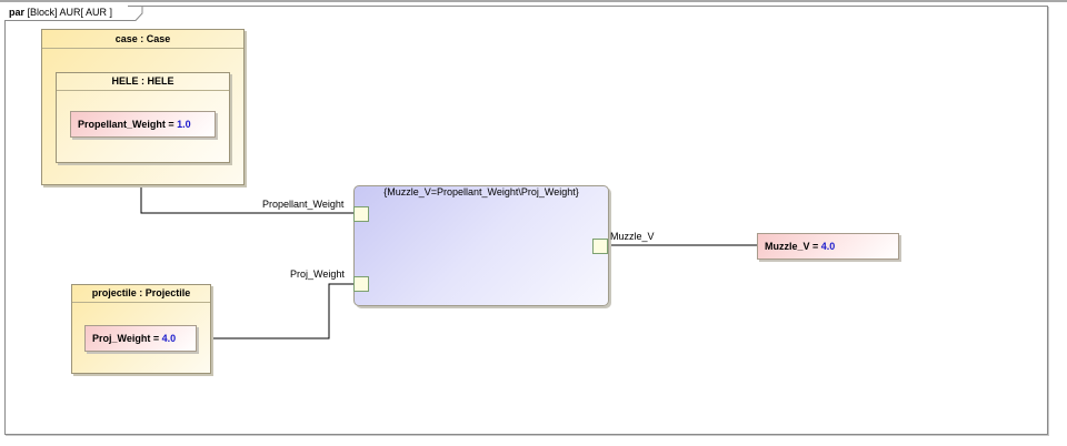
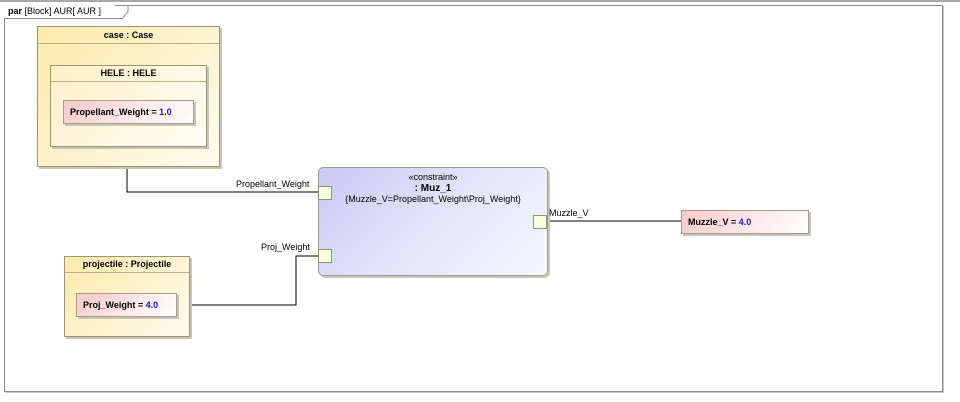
  par [Block] AUR[ AUR ]
  case : Case
  HELE : HELE
  Propellant_Weight = 1.0
  projectile : Projectile
  Proj_Weight = 4.0
+ «constraint»
+ : Muz_1
  {Muzzle_V=Propellant_Weight\Proj_Weight}
  Propellant_Weight
  Proj_Weight
  Muzzle_V
  Muzzle_V = 4.0
